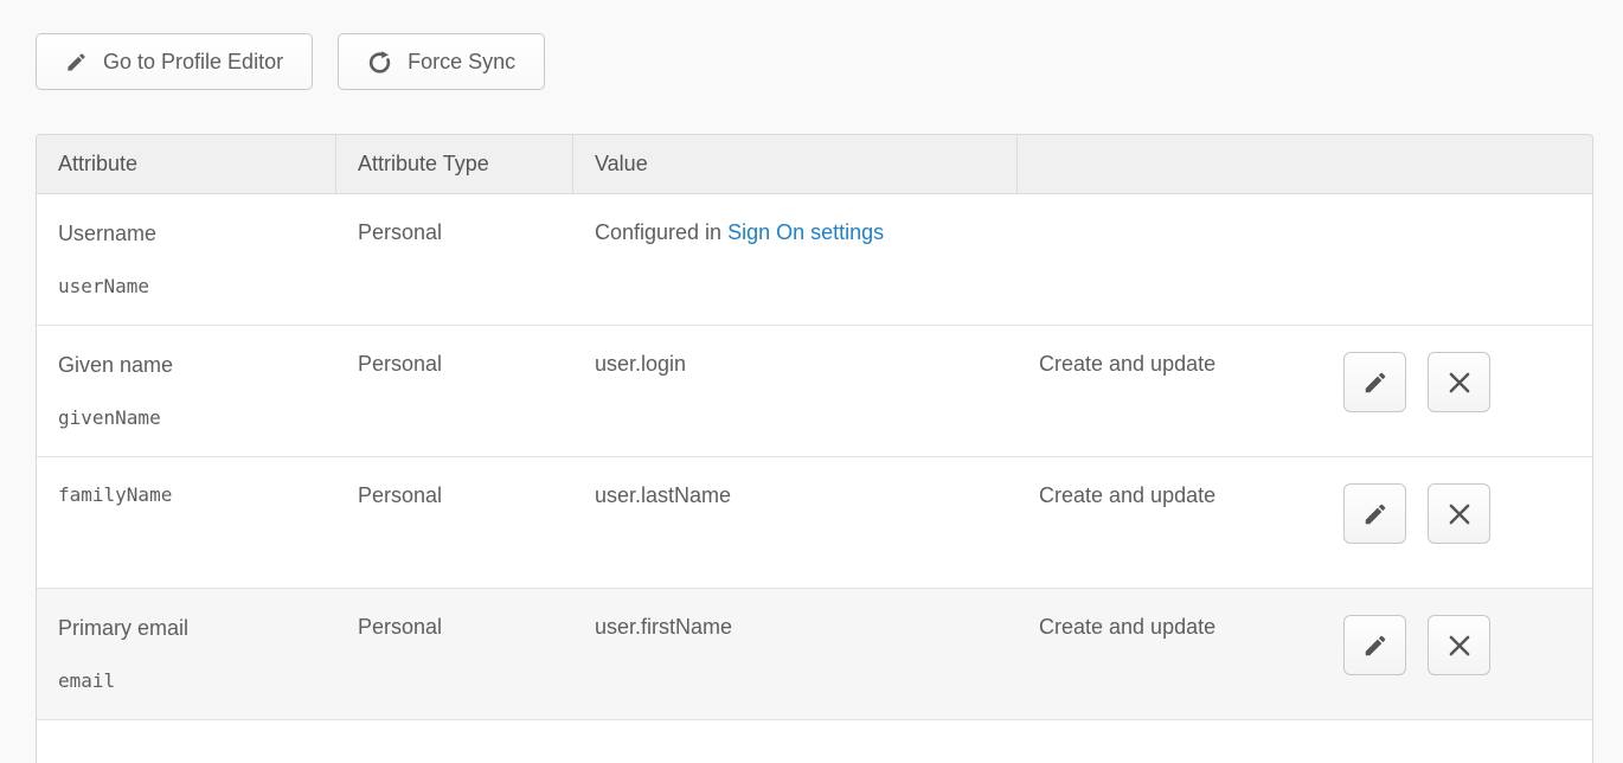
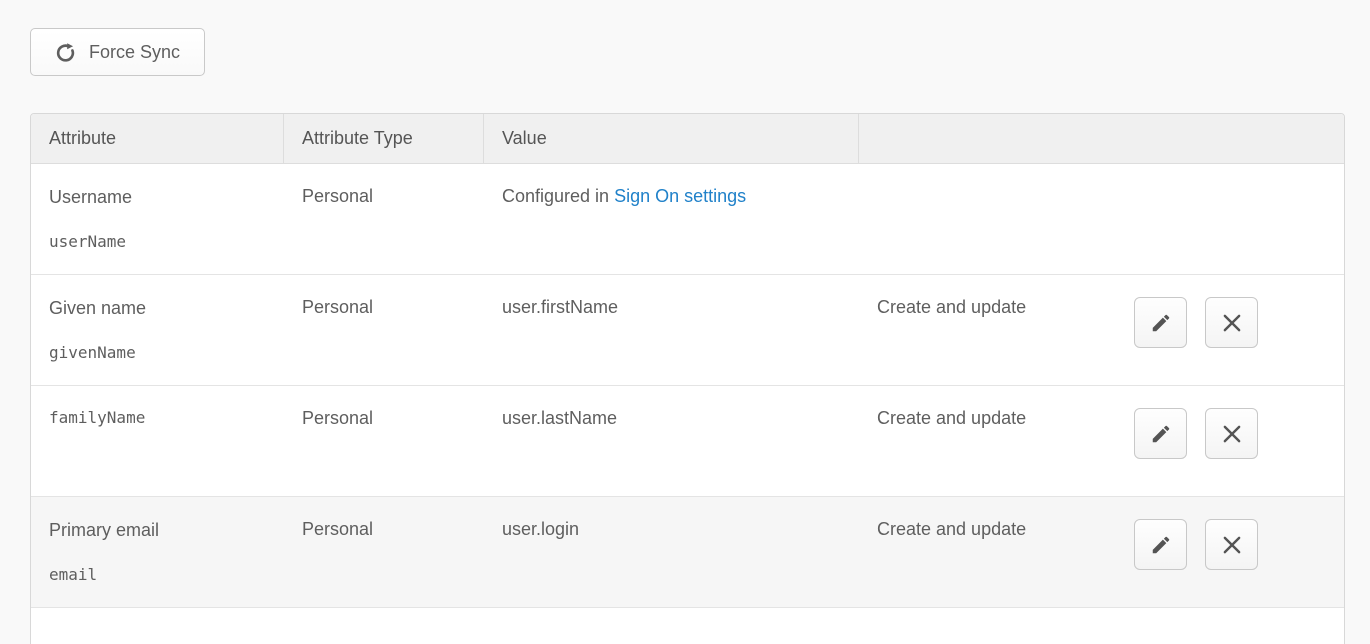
- Go to Profile Editor
  Force Sync
  Attribute
  Attribute Type
  Value
  Username
  userName
  Personal
  Configured in Sign On settings
  Given name
  givenName
  Personal
- user.login
+ user.firstName
  Create and update
  familyName
  Personal
  user.lastName
  Create and update
  Primary email
  email
  Personal
- user.firstName
+ user.login
  Create and update
